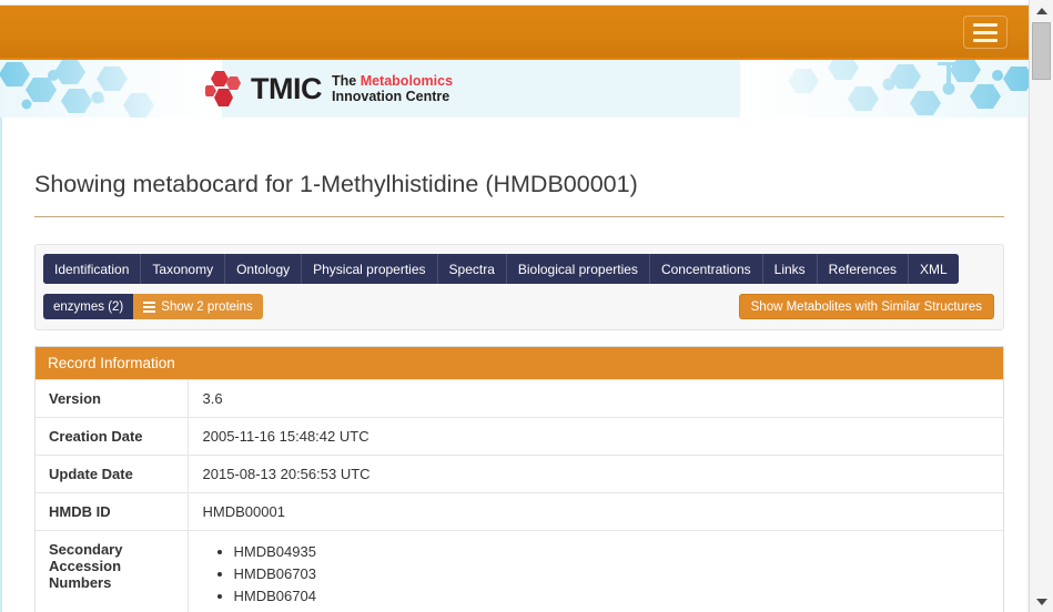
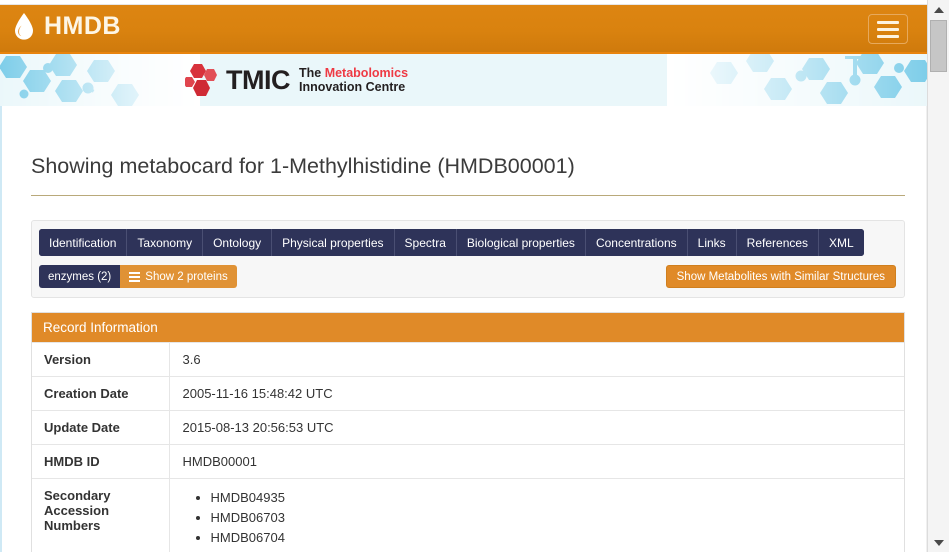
+ HMDB
  TMIC
  The Metabolomics
  Innovation Centre
  Showing metabocard for 1-Methylhistidine (HMDB00001)
  Identification
  Taxonomy
  Ontology
  Physical properties
  Spectra
  Biological properties
  Concentrations
  Links
  References
  XML
  enzymes (2)
  Show 2 proteins
  Show Metabolites with Similar Structures
  Record Information
  Version	3.6
  Creation Date	2005-11-16 15:48:42 UTC
  Update Date	2015-08-13 20:56:53 UTC
  HMDB ID	HMDB00001
  Secondary Accession Numbers	HMDB04935HMDB06703HMDB06704
